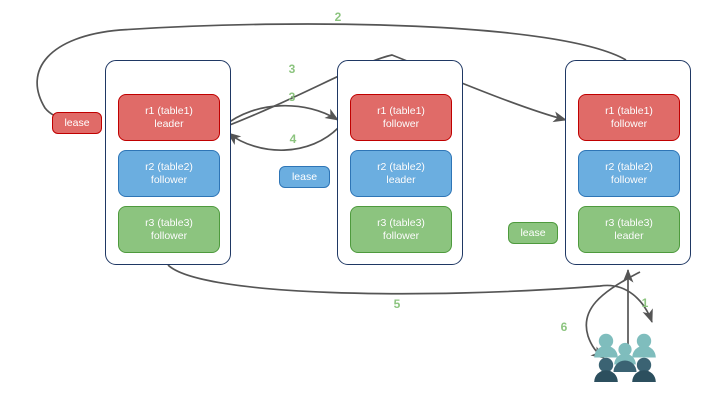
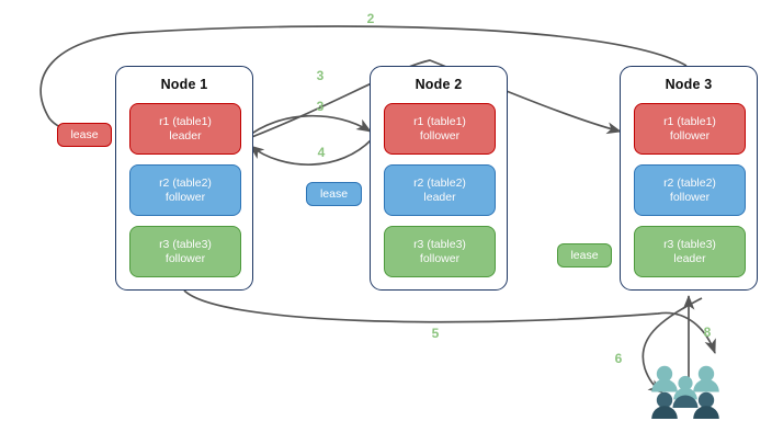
+ Node 1
  r1 (table1)
  leader
  r2 (table2)
  follower
  r3 (table3)
  follower
+ Node 2
  r1 (table1)
  follower
  r2 (table2)
  leader
  r3 (table3)
  follower
+ Node 3
  r1 (table1)
  follower
  r2 (table2)
  follower
  r3 (table3)
  leader
  lease
  lease
  lease
  2
  3
  3
  4
  5
- 1
+ 8
  6
